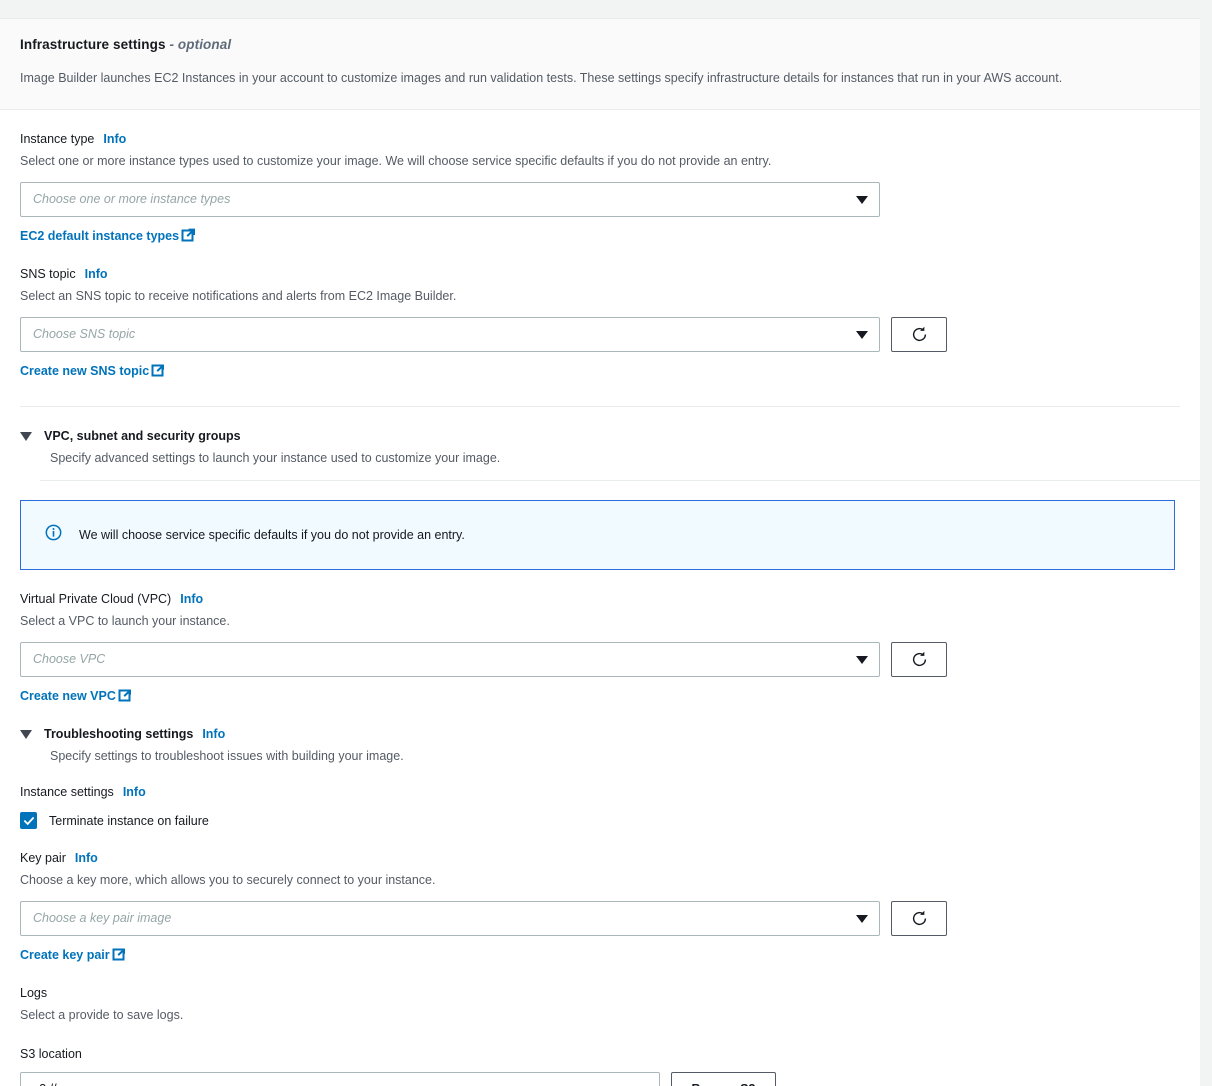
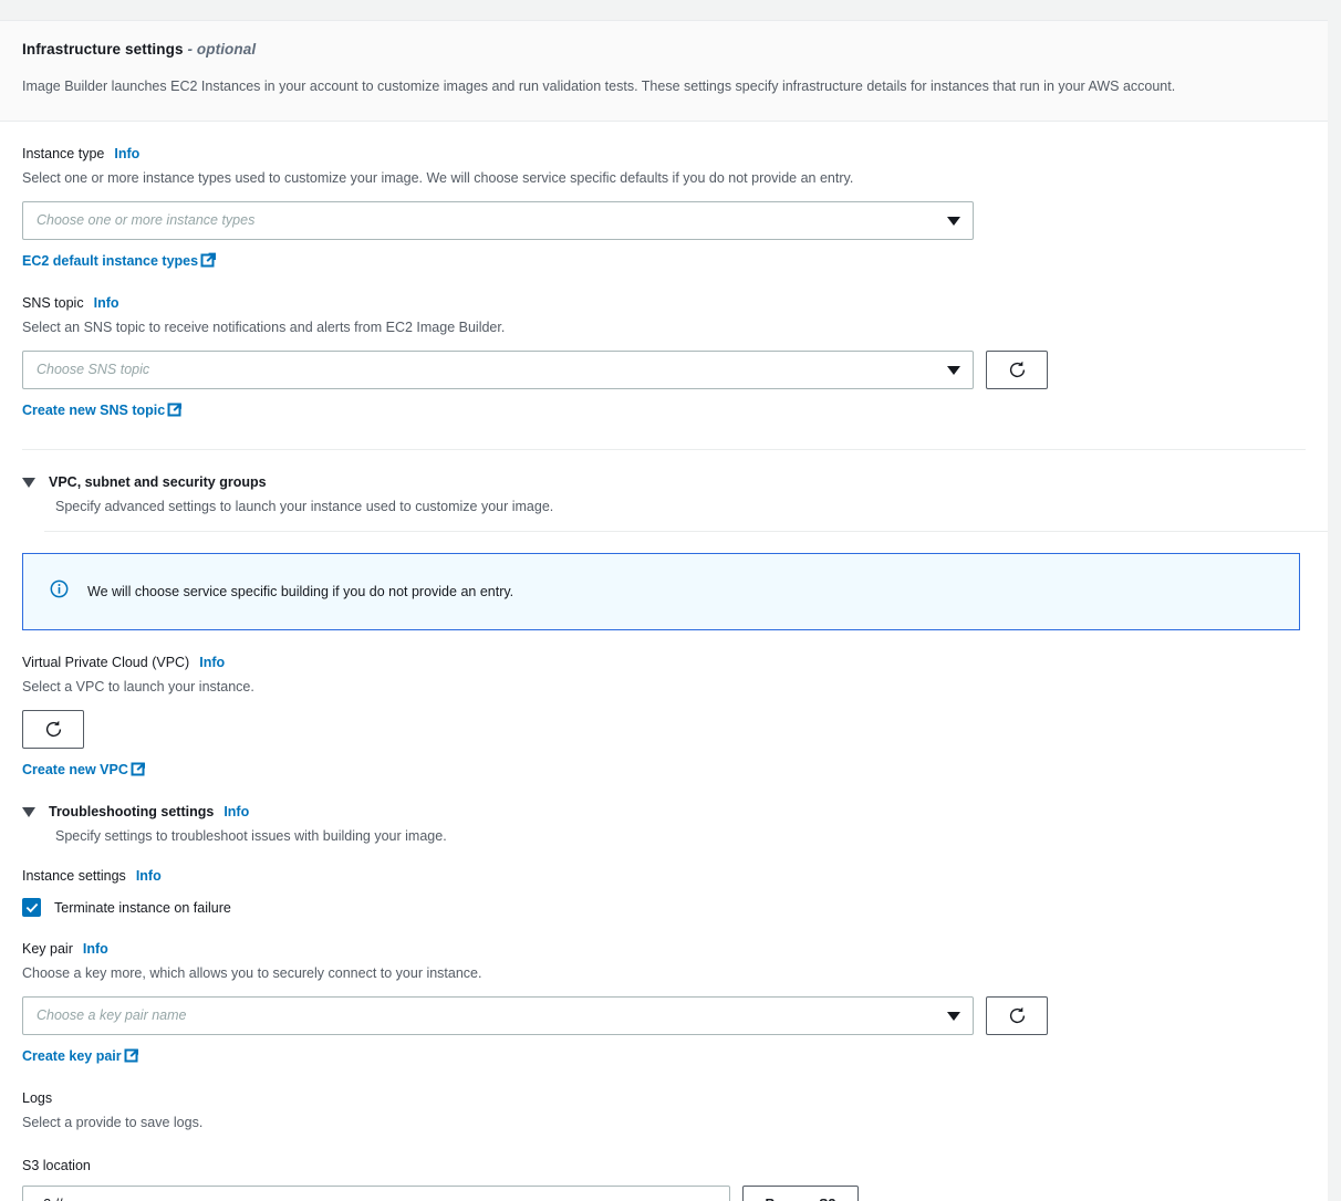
  Infrastructure settings - optional
  Image Builder launches EC2 Instances in your account to customize images and run validation tests. These settings specify infrastructure details for instances that run in your AWS account.
  Instance type
  Info
  Select one or more instance types used to customize your image. We will choose service specific defaults if you do not provide an entry.
  Choose one or more instance types
  EC2 default instance types
  SNS topic
  Info
  Select an SNS topic to receive notifications and alerts from EC2 Image Builder.
  Choose SNS topic
  Create new SNS topic
  VPC, subnet and security groups
  Specify advanced settings to launch your instance used to customize your image.
- We will choose service specific defaults if you do not provide an entry.
+ We will choose service specific building if you do not provide an entry.
  Virtual Private Cloud (VPC)
  Info
  Select a VPC to launch your instance.
- Choose VPC
  Create new VPC
  Troubleshooting settings
  Info
  Specify settings to troubleshoot issues with building your image.
  Instance settings
  Info
  Terminate instance on failure
  Key pair
  Info
  Choose a key more, which allows you to securely connect to your instance.
- Choose a key pair image
+ Choose a key pair name
  Create key pair
  Logs
  Select a provide to save logs.
  S3 location
